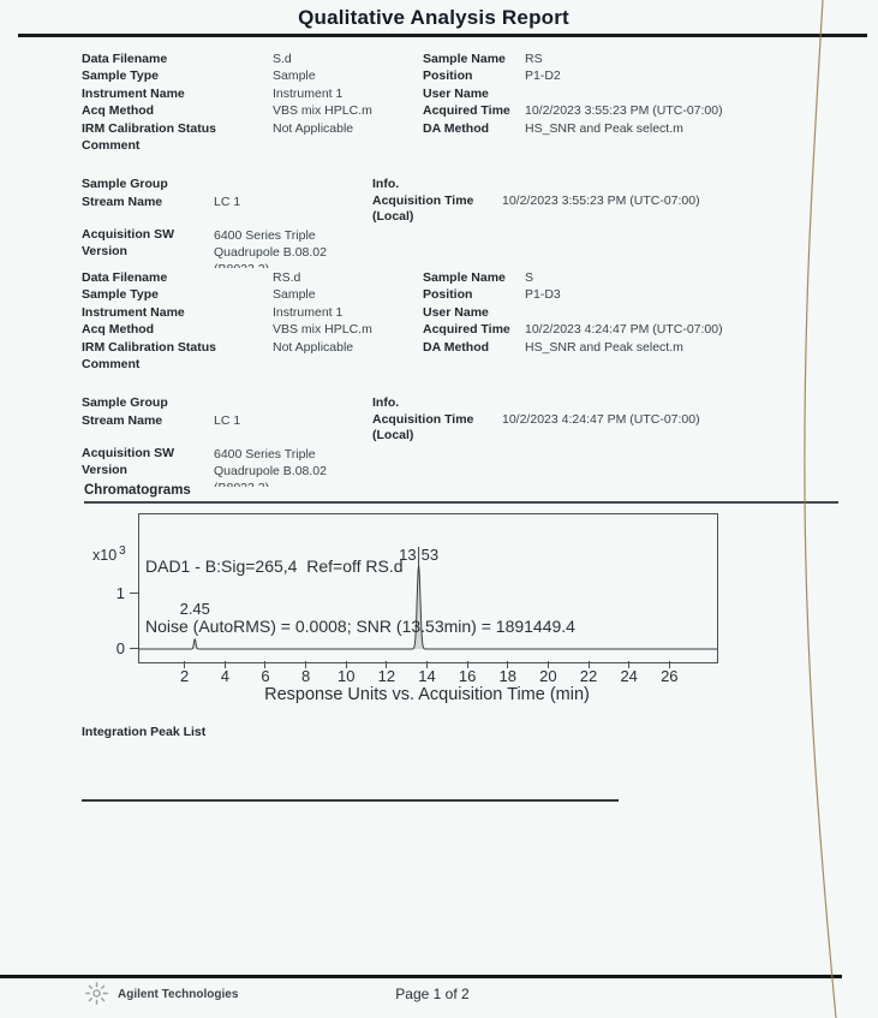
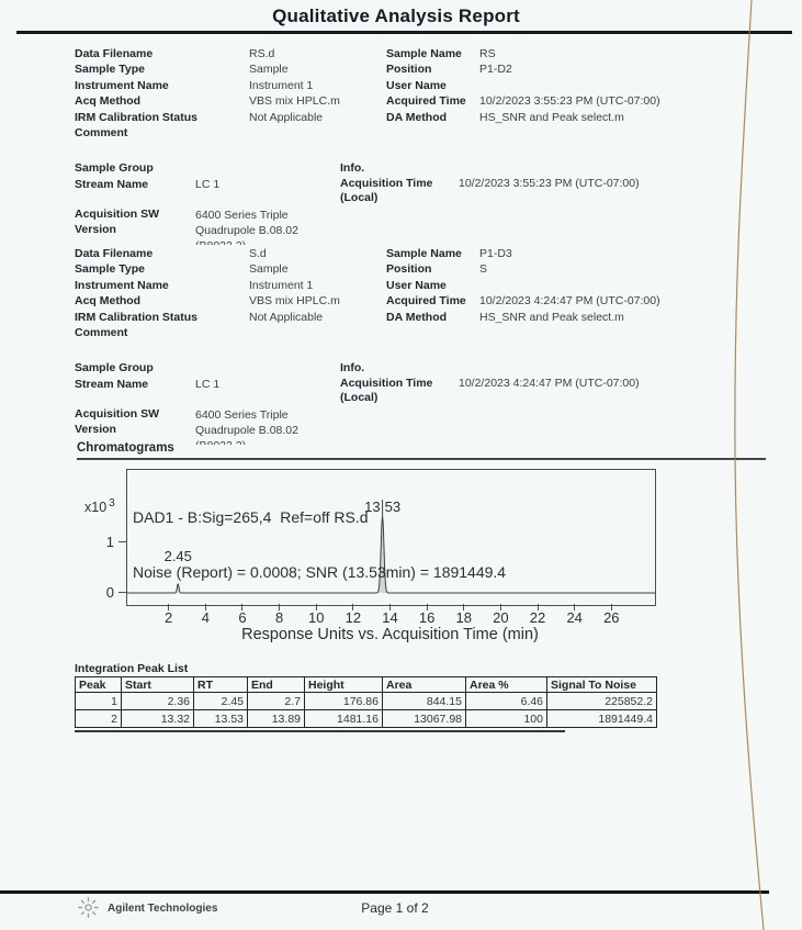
  Qualitative Analysis Report
  Data Filename
- S.d
+ RS.d
  Sample Name
  RS
  Sample Type
  Sample
  Position
  P1-D2
  Instrument Name
  Instrument 1
  User Name
  Acq Method
  VBS mix HPLC.m
  Acquired Time
  10/2/2023 3:55:23 PM (UTC-07:00)
  IRM Calibration Status
  Not Applicable
  DA Method
  HS_SNR and Peak select.m
  Comment
  Sample Group
  Info.
  Stream Name
  LC 1
  Acquisition Time (Local)
  10/2/2023 3:55:23 PM (UTC-07:00)
  Acquisition SW Version
  6400 Series Triple
  Quadrupole B.08.02
  Data Filename
- RS.d
+ S.d
  Sample Name
- S
+ P1-D3
  Sample Type
  Sample
  Position
- P1-D3
+ S
  Instrument Name
  Instrument 1
  User Name
  Acq Method
  VBS mix HPLC.m
  Acquired Time
  10/2/2023 4:24:47 PM (UTC-07:00)
  IRM Calibration Status
  Not Applicable
  DA Method
  HS_SNR and Peak select.m
  Comment
  Sample Group
  Info.
  Stream Name
  LC 1
  Acquisition Time (Local)
  10/2/2023 4:24:47 PM (UTC-07:00)
  Acquisition SW Version
  6400 Series Triple
  Quadrupole B.08.02
  Chromatograms
  DAD1 - B:Sig=265,4 Ref=off RS.d
- Noise (AutoRMS) = 0.0008; SNR (13.53min) = 1891449.4
+ Noise (Report) = 0.0008; SNR (13.53min) = 1891449.4
  2.45
  13 53
  x10 3
  2
  4
  6
  8
  10
  12
  14
  16
  18
  20
  22
  24
  26
  1
  0
  Response Units vs. Acquisition Time (min)
  Integration Peak List
+ Peak	Start	RT	End	Height	Area	Area %	Signal To Noise
+ 1	2.36	2.45	2.7	176.86	844.15	6.46	225852.2
+ 2	13.32	13.53	13.89	1481.16	13067.98	100	1891449.4
  Agilent Technologies
  Page 1 of 2
